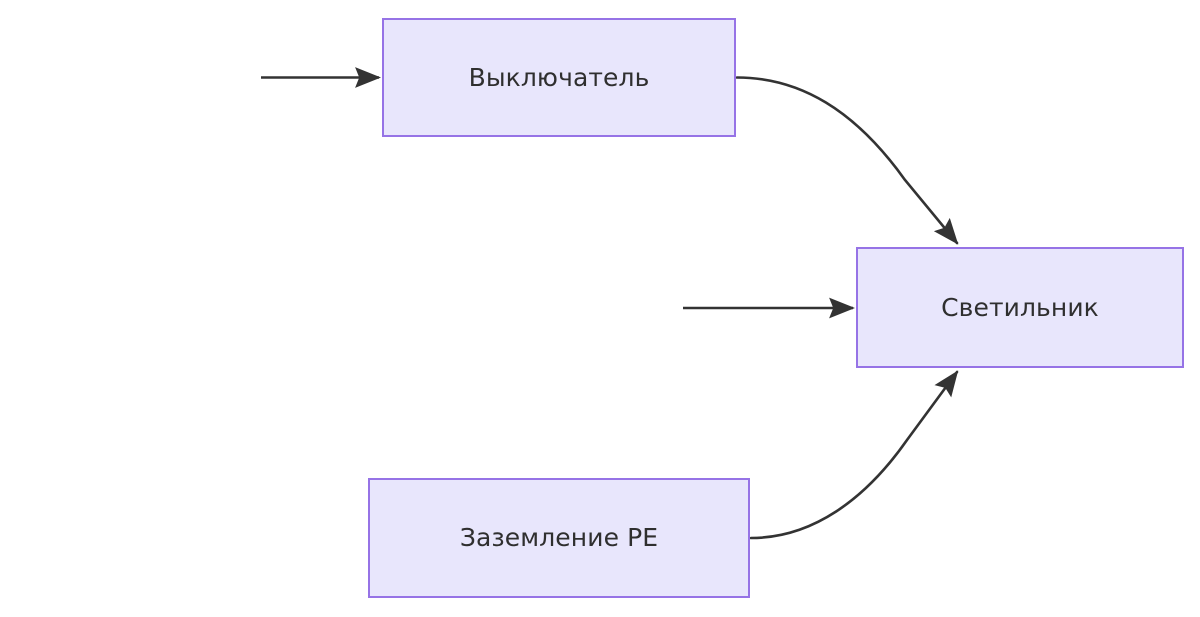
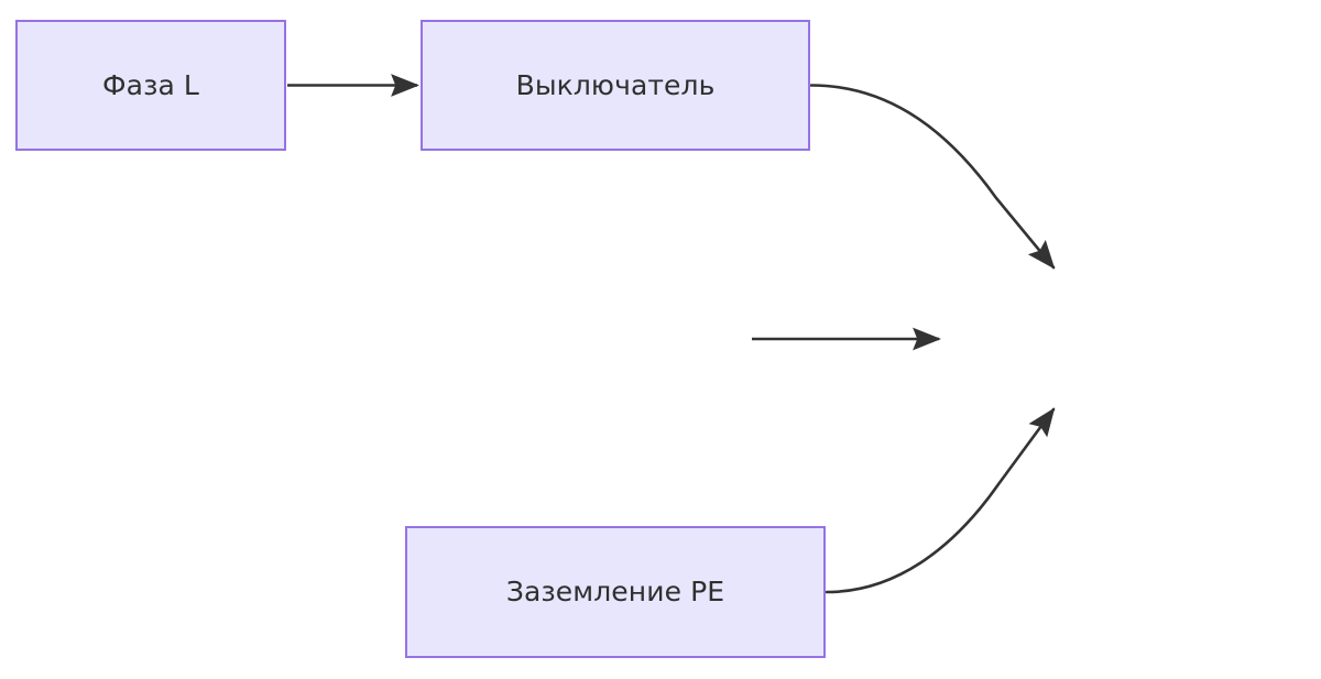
+ Фаза L
  Выключатель
- Светильник
  Заземление PE
